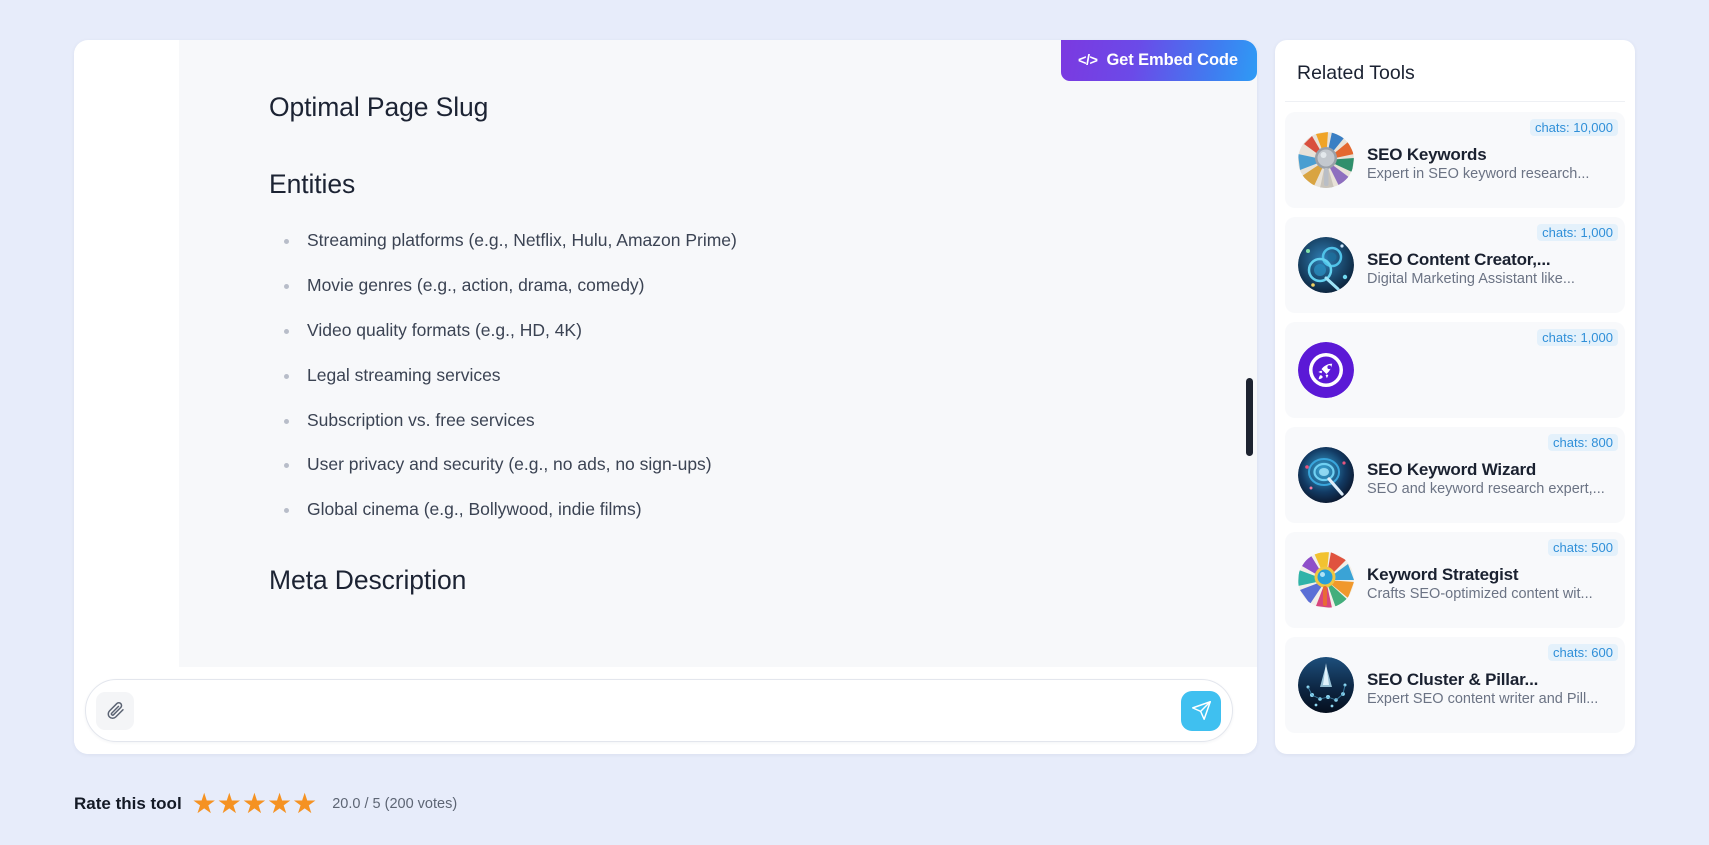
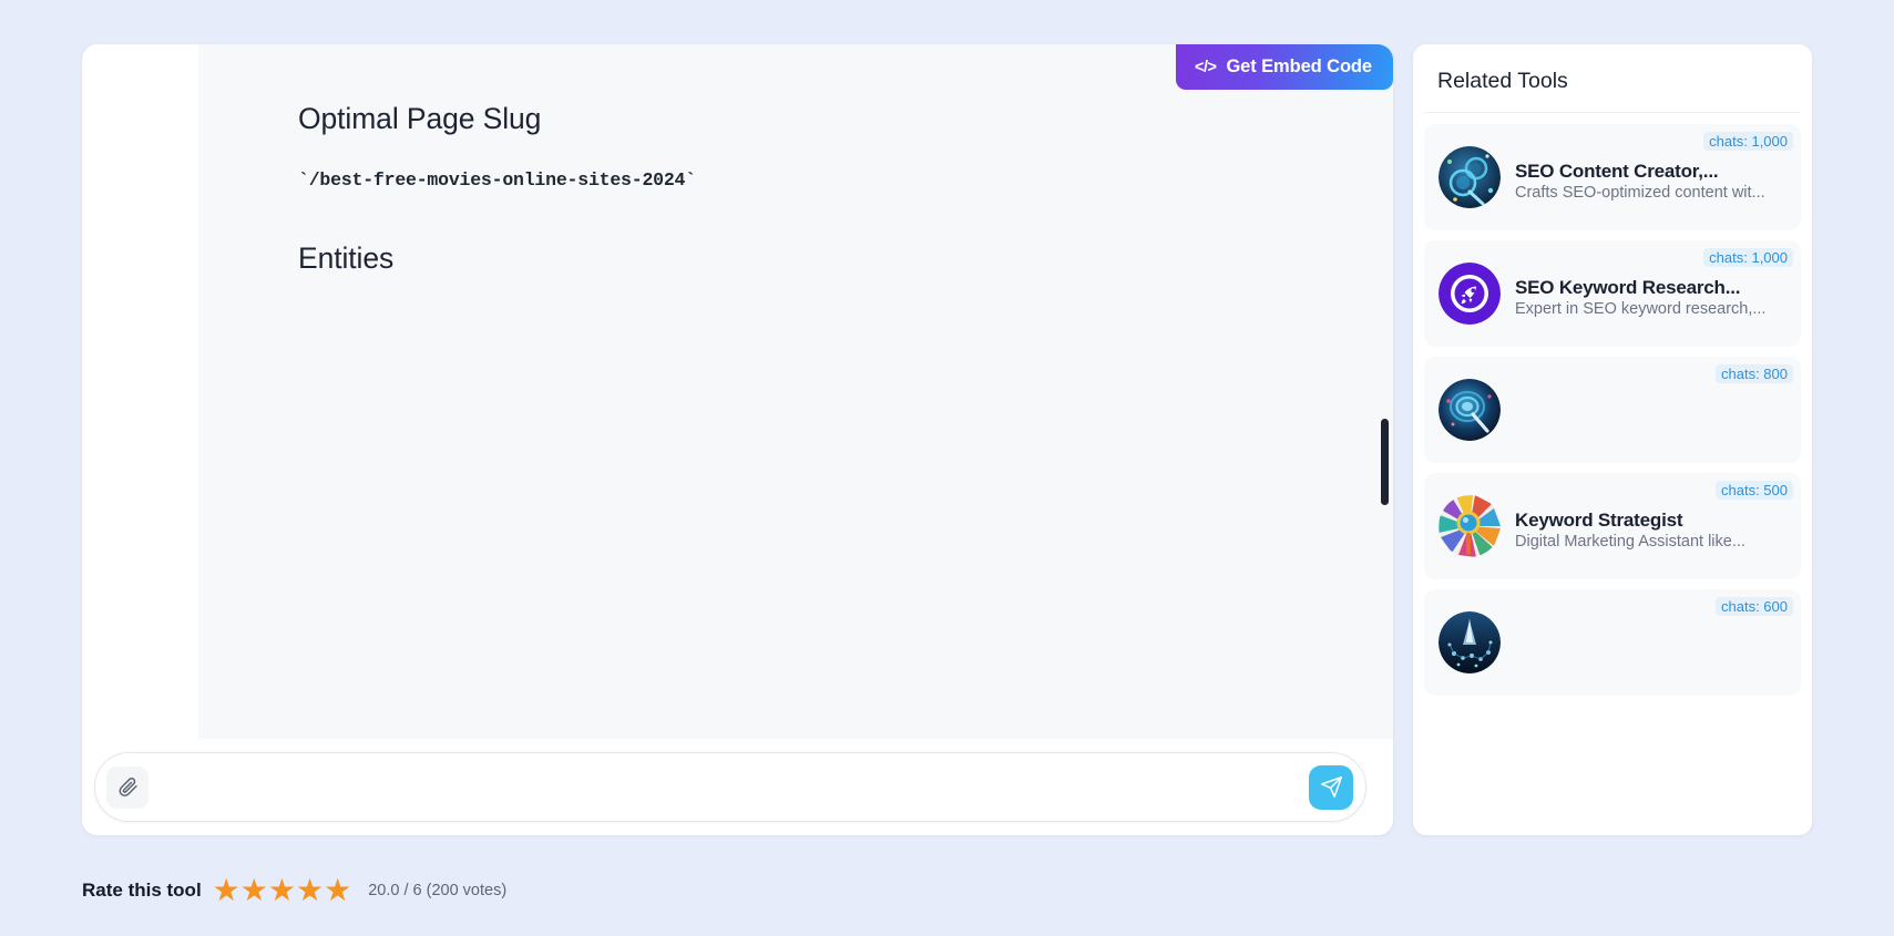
  </>
  Get Embed Code
  Optimal Page Slug
+ `/best-free-movies-online-sites-2024`
  Entities
- Streaming platforms (e.g., Netflix, Hulu, Amazon Prime)
- Movie genres (e.g., action, drama, comedy)
- Video quality formats (e.g., HD, 4K)
- Legal streaming services
- Subscription vs. free services
- User privacy and security (e.g., no ads, no sign-ups)
- Global cinema (e.g., Bollywood, indie films)
- Meta Description
  Related Tools
- chats: 10,000
- SEO Keywords Expert in SEO keyword research...
  chats: 1,000
- SEO Content Creator,... Digital Marketing Assistant like...
+ SEO Content Creator,... Crafts SEO-optimized content wit...
  chats: 1,000
+ SEO Keyword Research... Expert in SEO keyword research,...
  chats: 800
- SEO Keyword Wizard SEO and keyword research expert,...
  chats: 500
- Keyword Strategist Crafts SEO-optimized content wit...
+ Keyword Strategist Digital Marketing Assistant like...
  chats: 600
- SEO Cluster & Pillar... Expert SEO content writer and Pill...
  Rate this tool
  ★
  ★
  ★
  ★
  ★
- 20.0 / 5 (200 votes)
+ 20.0 / 6 (200 votes)
